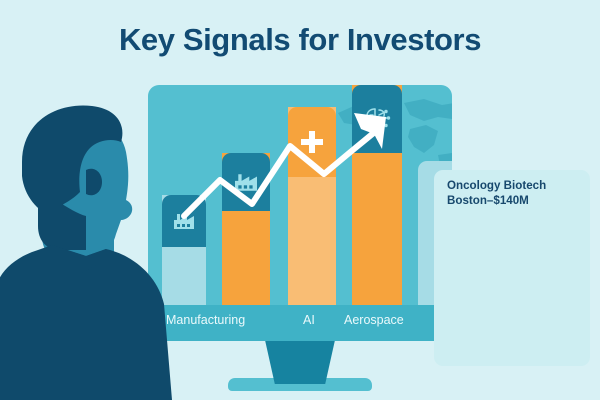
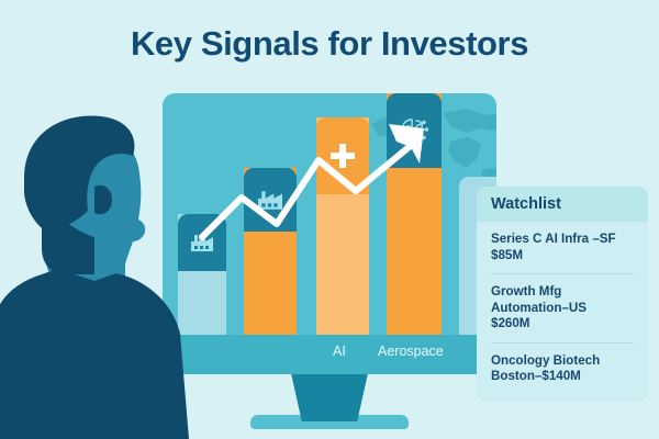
  Key Signals for Investors
- Manufacturing
  AI
  Aerospace
+ Watchlist
+ Series C AI Infra –SF
+ $85M
+ Growth Mfg
+ Automation–US
+ $260M
  Oncology Biotech
  Boston–$140M
